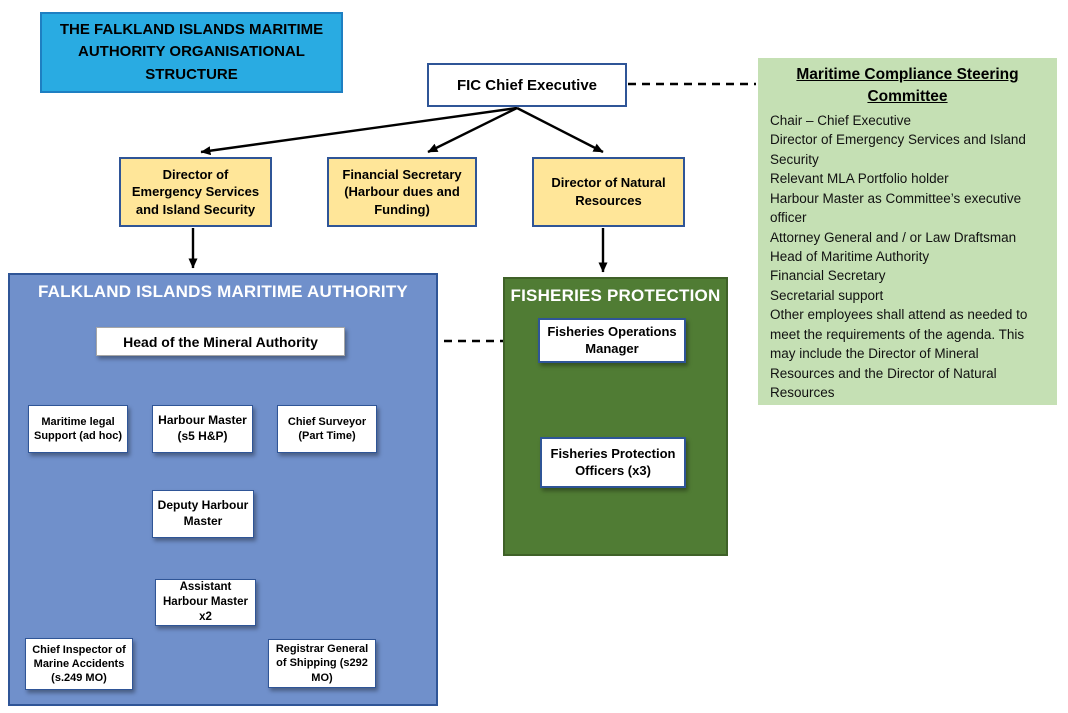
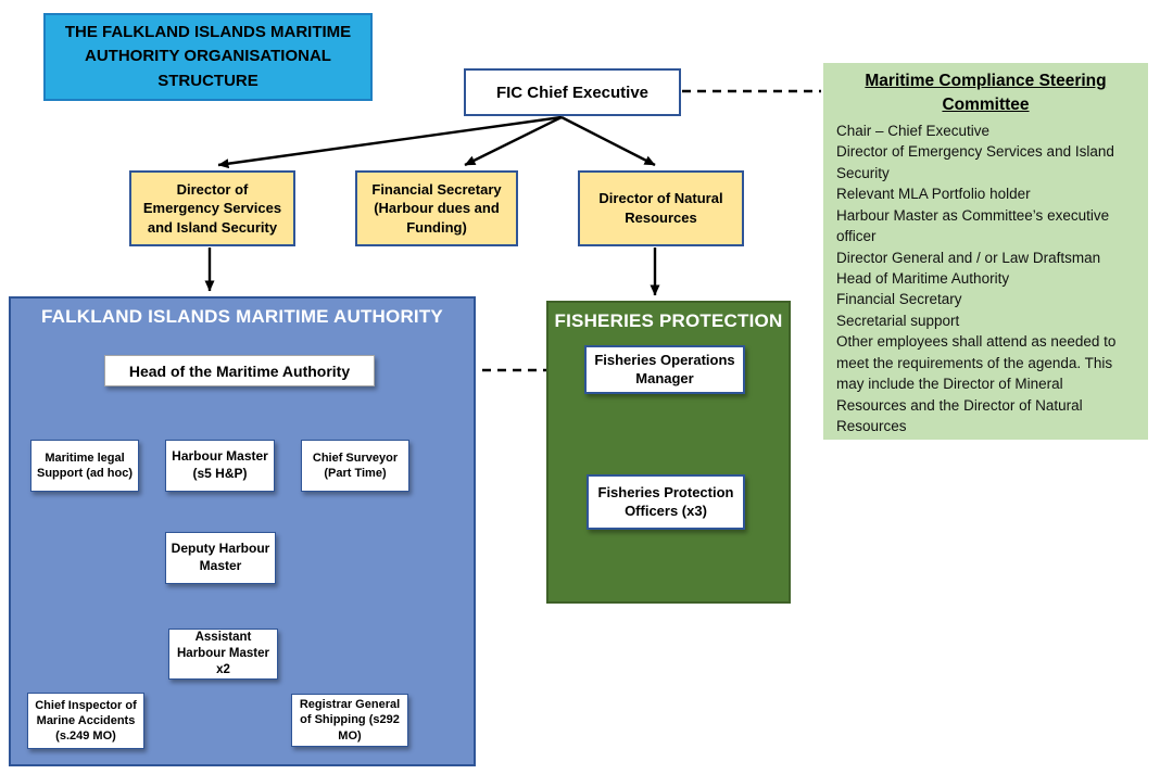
  THE FALKLAND ISLANDS MARITIME AUTHORITY ORGANISATIONAL STRUCTURE
  FIC Chief Executive
  Maritime Compliance Steering Committee
  Chair – Chief Executive
  Director of Emergency Services and Island Security
  Relevant MLA Portfolio holder
  Harbour Master as Committee’s executive officer
- Attorney General and / or Law Draftsman
+ Director General and / or Law Draftsman
  Head of Maritime Authority
  Financial Secretary
  Secretarial support
  Other employees shall attend as needed to meet the requirements of the agenda. This may include the Director of Mineral Resources and the Director of Natural Resources
  Director of Emergency Services and Island Security
  Financial Secretary (Harbour dues and Funding)
  Director of Natural Resources
  FALKLAND ISLANDS MARITIME AUTHORITY
- Head of the Mineral Authority
+ Head of the Maritime Authority
  Maritime legal Support (ad hoc)
  Harbour Master (s5 H&P)
  Chief Surveyor (Part Time)
  Deputy Harbour Master
  Assistant Harbour Master x2
  Chief Inspector of Marine Accidents (s.249 MO)
  Registrar General of Shipping (s292 MO)
  FISHERIES PROTECTION
  Fisheries Operations Manager
  Fisheries Protection Officers (x3)
